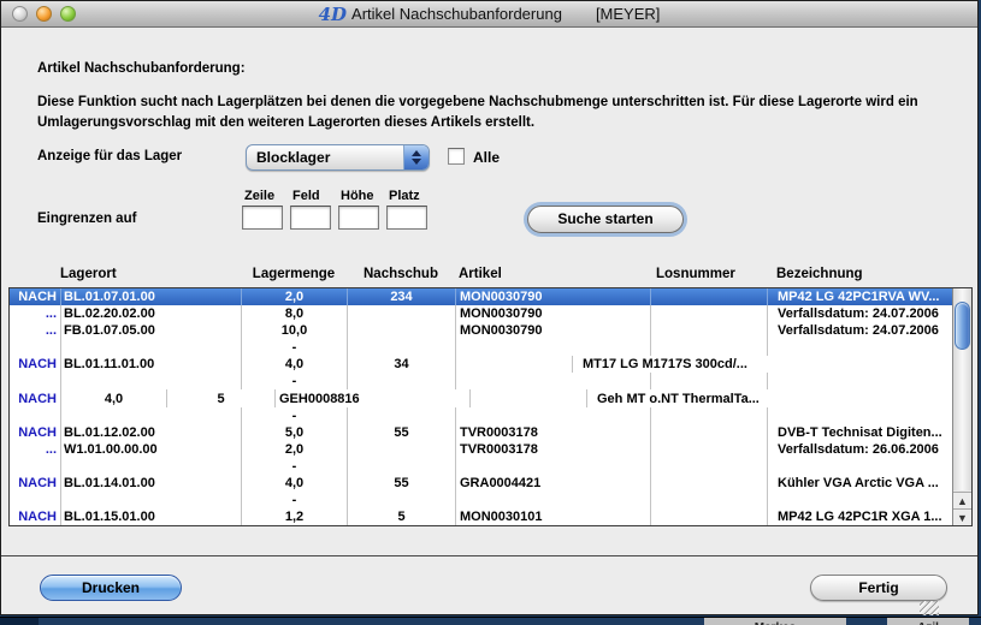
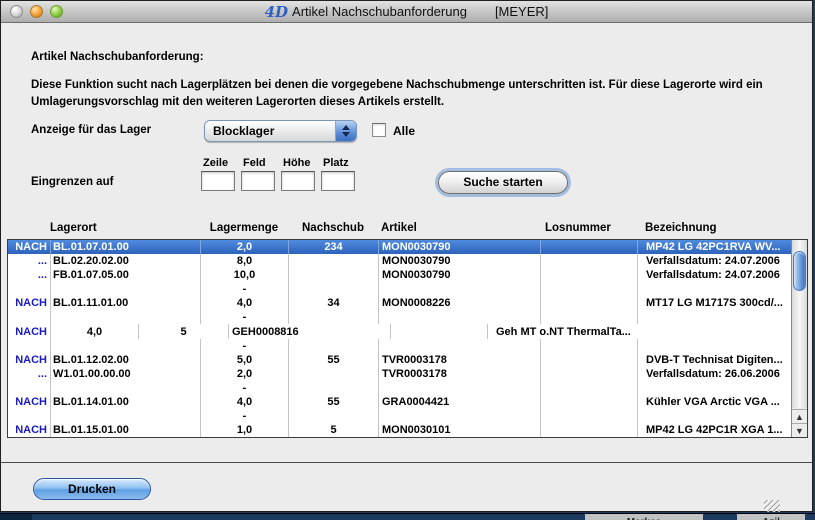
  4D
  Artikel Nachschubanforderung
  [MEYER]
  Artikel Nachschubanforderung:
  Diese Funktion sucht nach Lagerplätzen bei denen die vorgegebene Nachschubmenge unterschritten ist. Für diese Lagerorte wird ein Umlagerungsvorschlag mit den weiteren Lagerorten dieses Artikels erstellt.
  Anzeige für das Lager
  Blocklager
  Alle
  Eingrenzen auf
  Zeile
  Feld
  Höhe
  Platz
  Suche starten
  Lagerort
  Lagermenge
  Nachschub
  Artikel
  Losnummer
  Bezeichnung
  NACH
  BL.01.07.01.00
  2,0
  234
  MON0030790
  MP42 LG 42PC1RVA WV...
  ...
  BL.02.20.02.00
  8,0
  MON0030790
  Verfallsdatum: 24.07.2006
  ...
  FB.01.07.05.00
  10,0
  MON0030790
  Verfallsdatum: 24.07.2006
  -
  NACH
  BL.01.11.01.00
  4,0
  34
+ MON0008226
  MT17 LG M1717S 300cd/...
  -
  NACH
  4,0
  5
  GEH0008816
  Geh MT o.NT ThermalTa...
  -
  NACH
  BL.01.12.02.00
  5,0
  55
  TVR0003178
  DVB-T Technisat Digiten...
  ...
  W1.01.00.00.00
  2,0
  TVR0003178
  Verfallsdatum: 26.06.2006
  -
  NACH
  BL.01.14.01.00
  4,0
  55
  GRA0004421
  Kühler VGA Arctic VGA ...
  -
  NACH
  BL.01.15.01.00
- 1,2
+ 1,0
  5
  MON0030101
  MP42 LG 42PC1R XGA 1...
  ▲
  ▼
  Drucken
- Fertig
